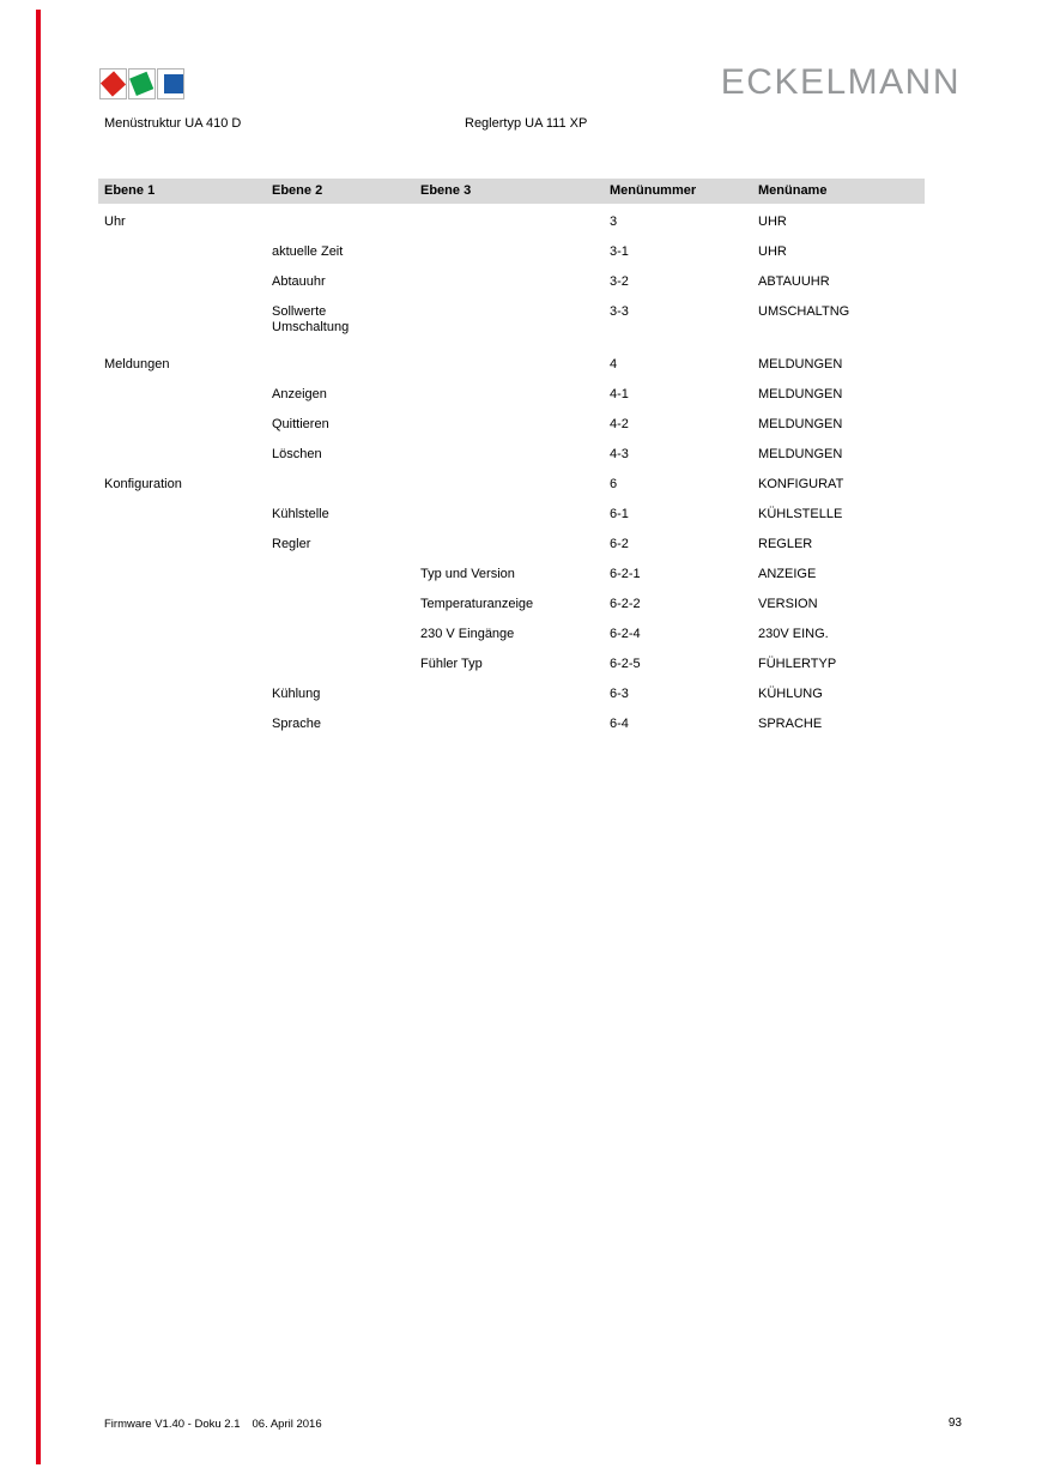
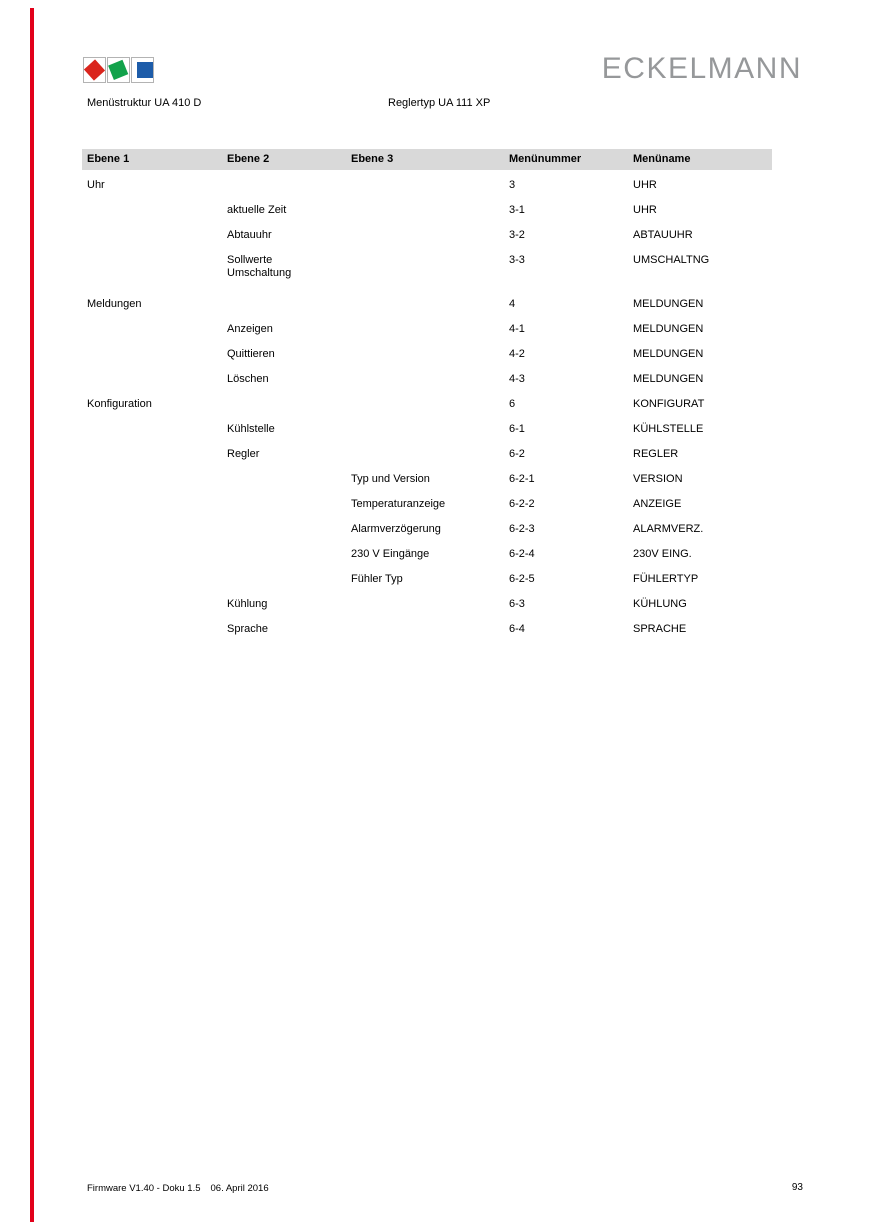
  ECKELMANN
  Menüstruktur UA 410 D
  Reglertyp UA 111 XP
  Ebene 1
  Ebene 2
  Ebene 3
  Menünummer
  Menüname
  Uhr
  3
  UHR
  aktuelle Zeit
  3-1
  UHR
  Abtauuhr
  3-2
  ABTAUUHR
  Sollwerte
  Umschaltung
  3-3
  UMSCHALTNG
  Meldungen
  4
  MELDUNGEN
  Anzeigen
  4-1
  MELDUNGEN
  Quittieren
  4-2
  MELDUNGEN
  Löschen
  4-3
  MELDUNGEN
  Konfiguration
  6
  KONFIGURAT
  Kühlstelle
  6-1
  KÜHLSTELLE
  Regler
  6-2
  REGLER
  Typ und Version
  6-2-1
- ANZEIGE
+ VERSION
  Temperaturanzeige
  6-2-2
- VERSION
+ ANZEIGE
+ Alarmverzögerung
+ 6-2-3
+ ALARMVERZ.
  230 V Eingänge
  6-2-4
  230V EING.
  Fühler Typ
  6-2-5
  FÜHLERTYP
  Kühlung
  6-3
  KÜHLUNG
  Sprache
  6-4
  SPRACHE
- Firmware V1.40 - Doku 2.1 06. April 2016
+ Firmware V1.40 - Doku 1.5 06. April 2016
  93
